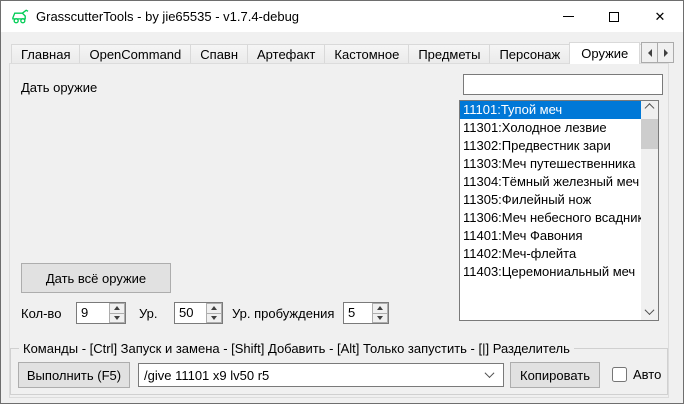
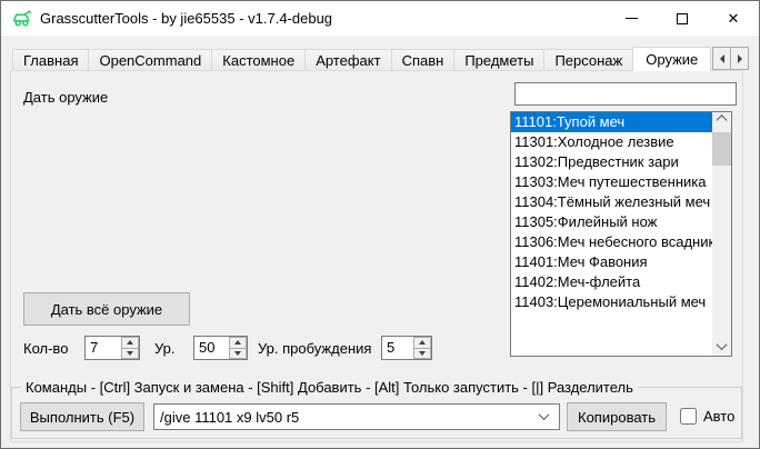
  GrasscutterTools - by jie65535 - v1.7.4-debug
  ✕
  Главная
  OpenCommand
- Спавн
+ Кастомное
  Артефакт
- Кастомное
+ Спавн
  Предметы
  Персонаж
  Оружие
  Дать оружие
  11101:Тупой меч
  11301:Холодное лезвие
  11302:Предвестник зари
  11303:Меч путешественника
  11304:Тёмный железный меч
  11305:Филейный нож
  11306:Меч небесного всадни
  11401:Меч Фавония
  11402:Меч-флейта
  11403:Церемониальный меч
  Дать всё оружие
  Кол-во
- 9
+ 7
  Ур.
  50
  Ур. пробуждения
  5
  Команды - [Ctrl] Запуск и замена - [Shift] Добавить - [Alt] Только запустить - [|] Разделитель
  Выполнить (F5)
  /give 11101 x9 lv50 r5
  Копировать
  Авто
